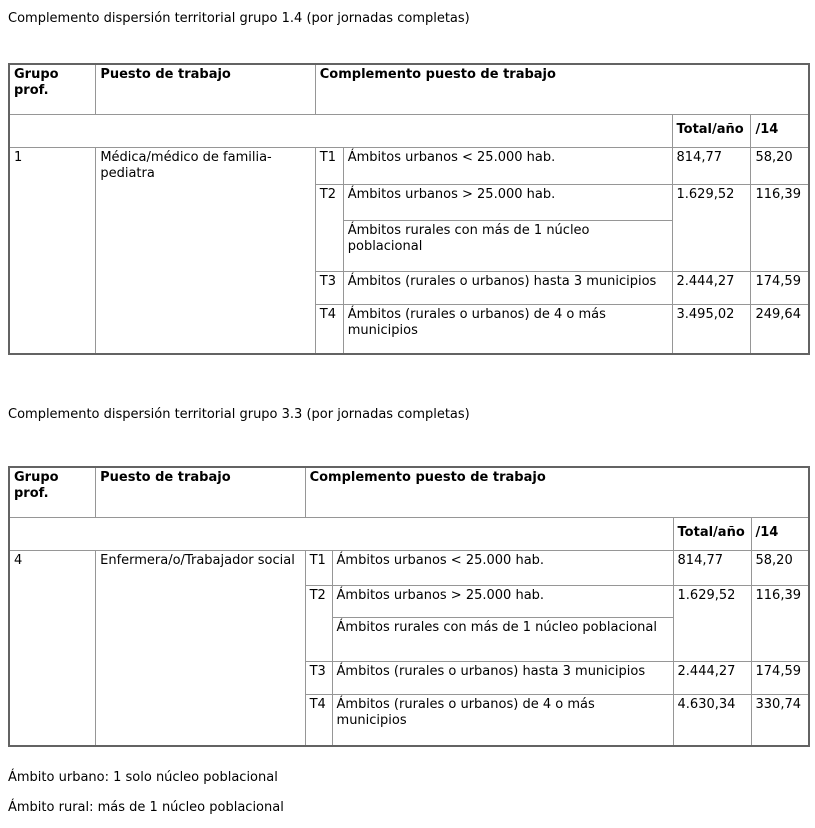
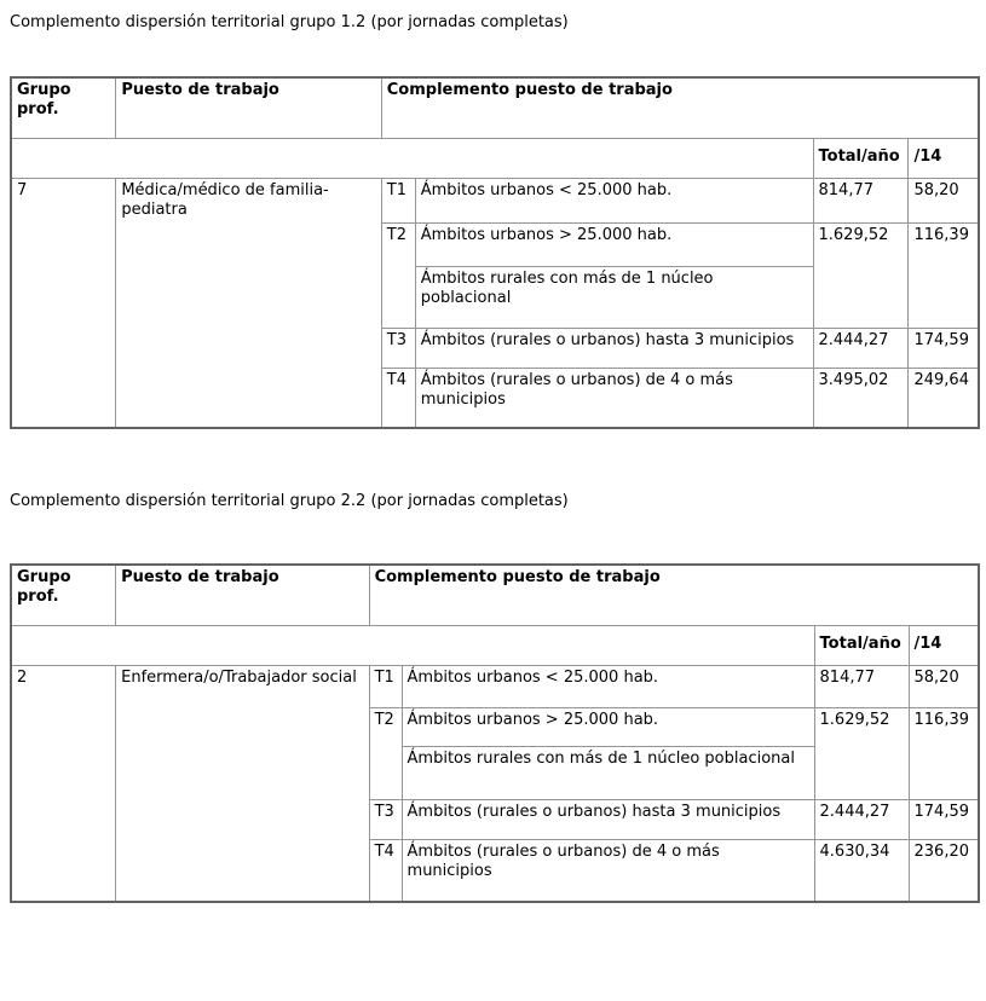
- Complemento dispersión territorial grupo 1.4 (por jornadas completas)
+ Complemento dispersión territorial grupo 1.2 (por jornadas completas)
  Grupo prof.	Puesto de trabajo	Complemento puesto de trabajo
  	Total/año	/14
- 1	Médica/médico de familia-pediatra	T1	Ámbitos urbanos < 25.000 hab.	814,77	58,20
+ 7	Médica/médico de familia-pediatra	T1	Ámbitos urbanos < 25.000 hab.	814,77	58,20
  T2	Ámbitos urbanos > 25.000 hab.	1.629,52	116,39
  Ámbitos rurales con más de 1 núcleo poblacional
  T3	Ámbitos (rurales o urbanos) hasta 3 municipios	2.444,27	174,59
  T4	Ámbitos (rurales o urbanos) de 4 o más municipios	3.495,02	249,64
- Complemento dispersión territorial grupo 3.3 (por jornadas completas)
+ Complemento dispersión territorial grupo 2.2 (por jornadas completas)
  Grupo prof.	Puesto de trabajo	Complemento puesto de trabajo
  	Total/año	/14
- 4	Enfermera/o/Trabajador social	T1	Ámbitos urbanos < 25.000 hab.	814,77	58,20
+ 2	Enfermera/o/Trabajador social	T1	Ámbitos urbanos < 25.000 hab.	814,77	58,20
  T2	Ámbitos urbanos > 25.000 hab.	1.629,52	116,39
  Ámbitos rurales con más de 1 núcleo poblacional
  T3	Ámbitos (rurales o urbanos) hasta 3 municipios	2.444,27	174,59
- T4	Ámbitos (rurales o urbanos) de 4 o más municipios	4.630,34	330,74
+ T4	Ámbitos (rurales o urbanos) de 4 o más municipios	4.630,34	236,20
- Ámbito urbano: 1 solo núcleo poblacional
- Ámbito rural: más de 1 núcleo poblacional
